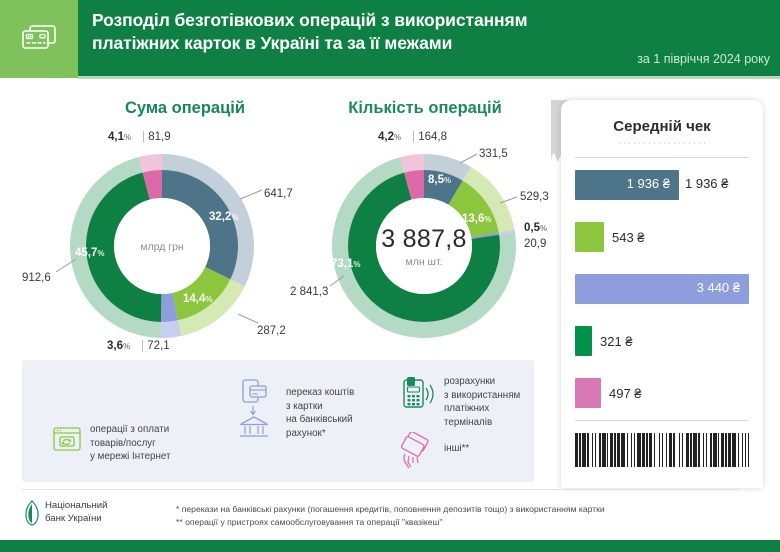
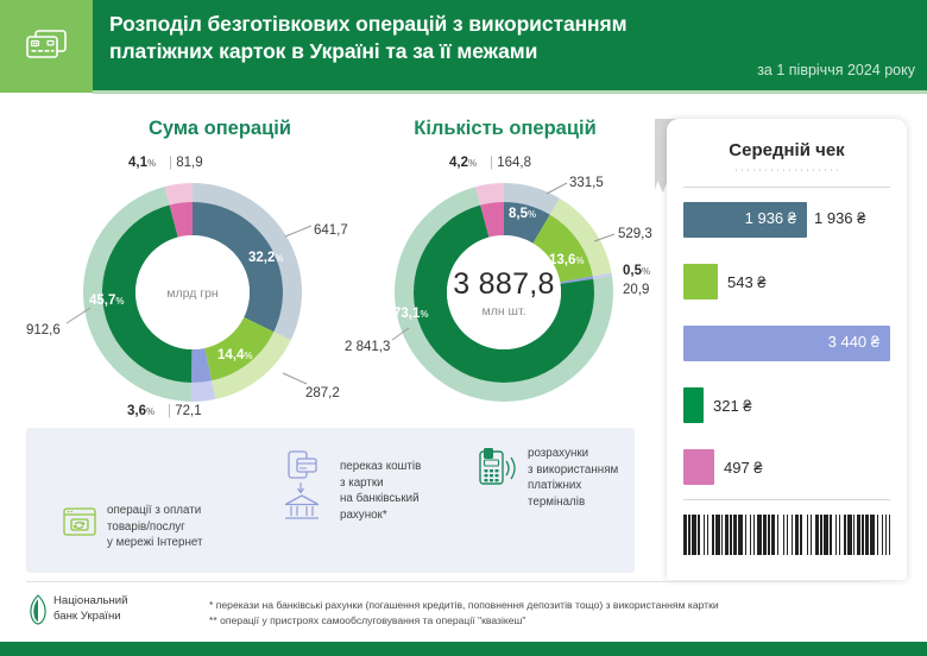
  Розподіл безготівкових операцій з використанням
  платіжних карток в Україні та за її межами
  за 1 півріччя 2024 року
  Сума операцій
  Кількість операцій
  млрд грн
  32,2%
  14,4%
  45,7%
  4,1%
  3,6%
  | 81,9
  641,7
  287,2
  912,6
  | 72,1
  3 887,8
  млн шт.
  8,5%
  13,6%
  73,1%
  4,2%
  0,5%
  | 164,8
  331,5
  529,3
  20,9
  2 841,3
  операції з оплати
  товарів/послуг
  у мережі Інтернет
  переказ коштів
  з картки
  на банківський
  рахунок*
  розрахунки
  з використанням
  платіжних
  терміналів
- інші**
  Середній чек
  1 936 ₴
  1 936 ₴
  543 ₴
  3 440 ₴
  321 ₴
  497 ₴
  Національний
  банк України
  * перекази на банківські рахунки (погашення кредитів, поповнення депозитів тощо) з використанням картки
  ** операції у пристроях самообслуговування та операції "квазікеш"
